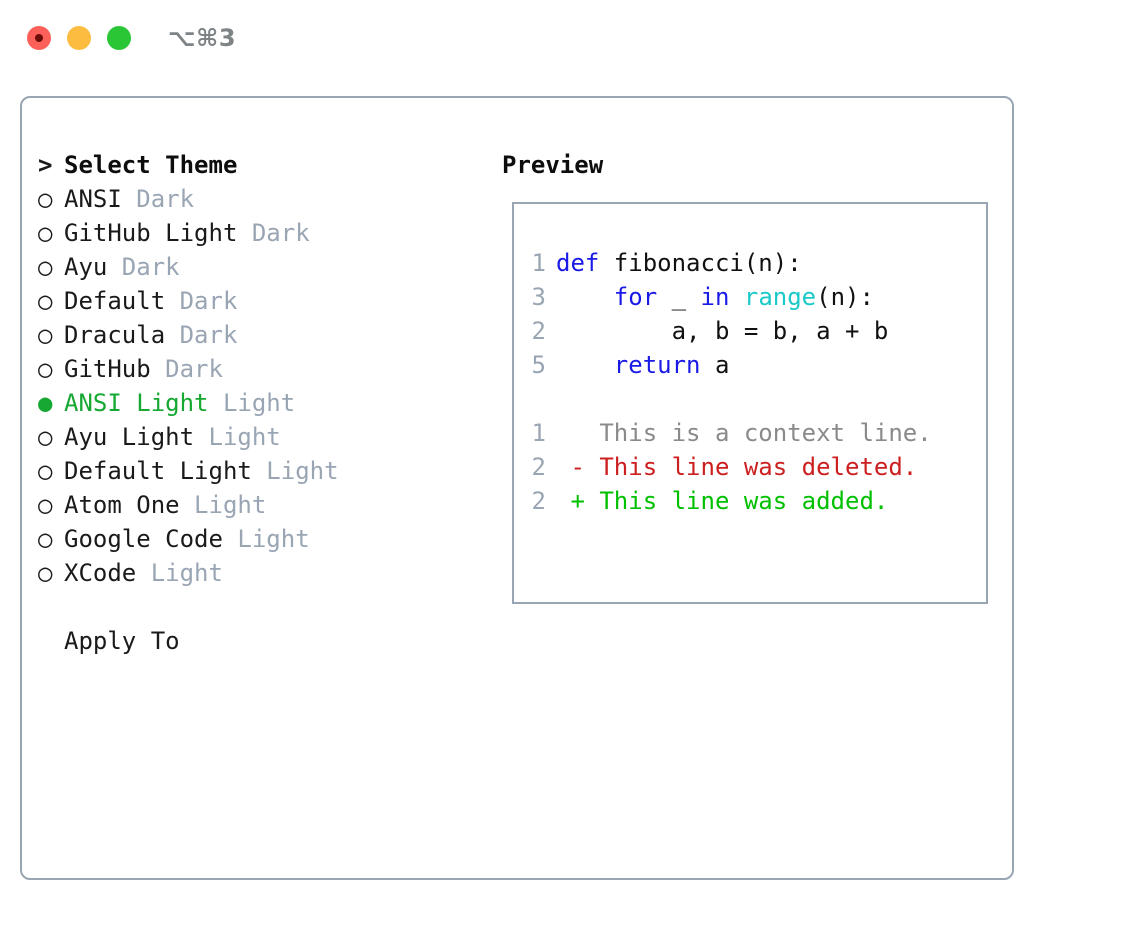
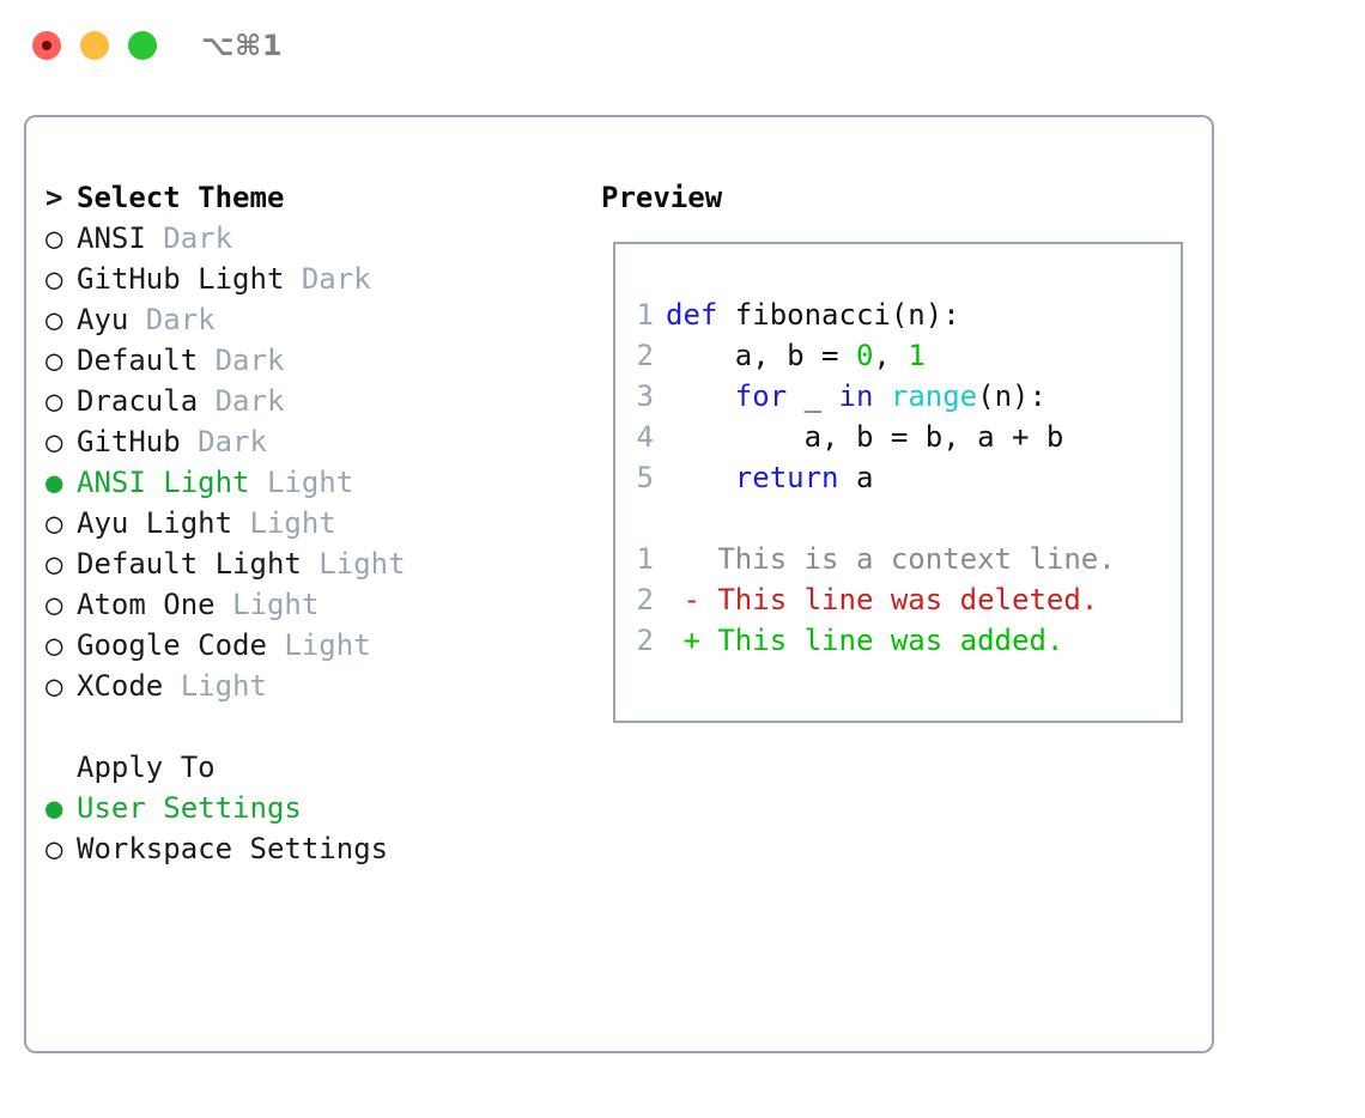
- ⌥⌘3
+ ⌥⌘1
  > Select Theme
  ○ ANSI Dark
  ○ GitHub Light Dark
  ○ Ayu Dark
  ○ Default Dark
  ○ Dracula Dark
  ○ GitHub Dark
  ● ANSI Light Light
  ○ Ayu Light Light
  ○ Default Light Light
  ○ Atom One Light
  ○ Google Code Light
  ○ XCode Light
  Apply To
+ ● User Settings
+ ○ Workspace Settings
  Preview
  1 def fibonacci(n):
+ 2 a, b = 0, 1
  3 for _ in range(n):
- 2 a, b = b, a + b
+ 4 a, b = b, a + b
  5 return a
  1 This is a context line.
  2 - This line was deleted.
  2 + This line was added.
